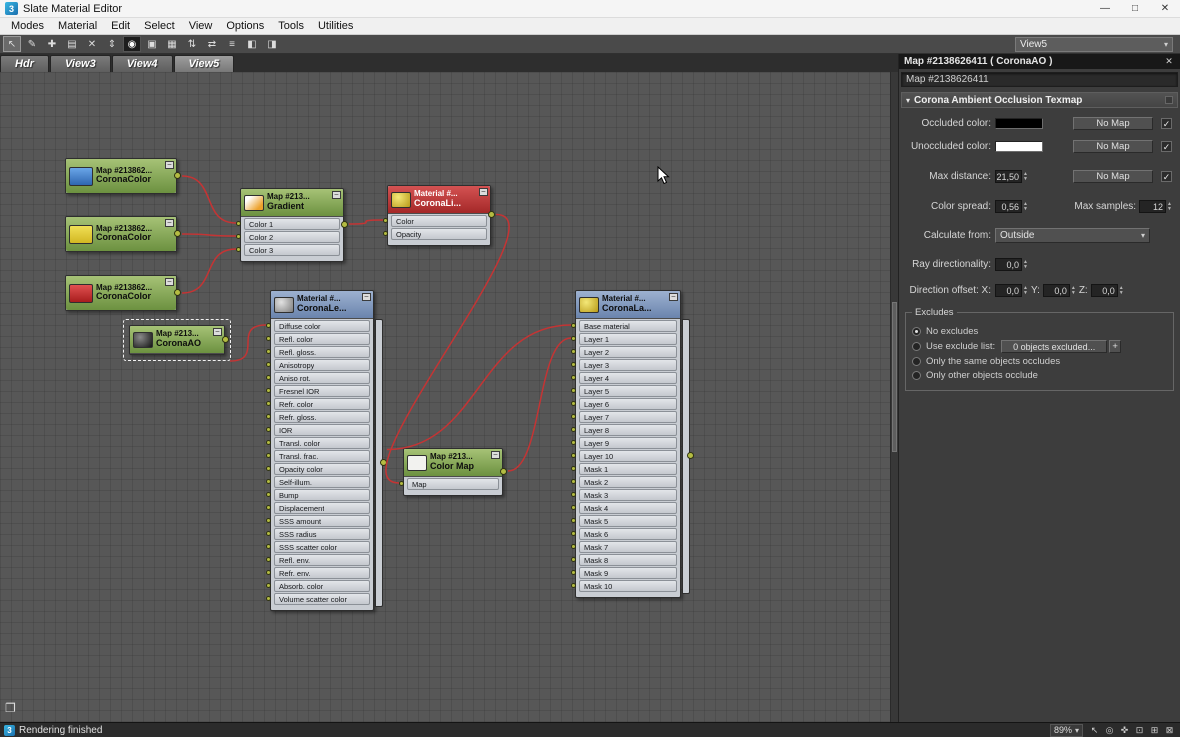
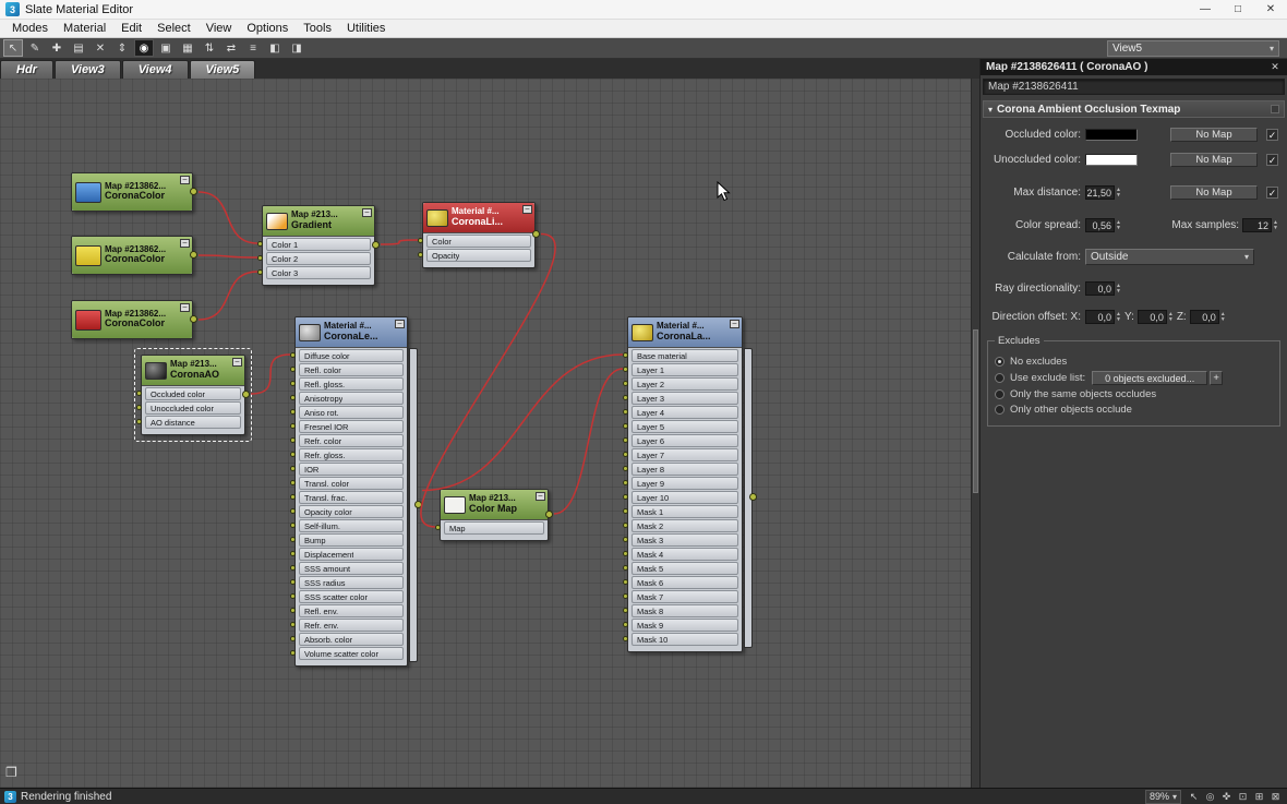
  3
  Slate Material Editor
  —
  □
  ✕
  Modes
  Material
  Edit
  Select
  View
  Options
  Tools
  Utilities
  ↖
  ✎
  ✚
  ▤
  ✕
  ⇕
  ◉
  ▣
  ▦
  ⇅
  ⇄
  ≡
  ◧
  ◨
  View5
  ▾
  Hdr
  View3
  View4
  View5
  Map #213862...
  CoronaColor
  Map #213862...
  CoronaColor
  Map #213862...
  CoronaColor
  Map #213...
  CoronaAO
+ Occluded color
+ Unoccluded color
+ AO distance
  Map #213...
  Gradient
  Color 1
  Color 2
  Color 3
  Material #...
  CoronaLi...
  Color
  Opacity
  Material #...
  CoronaLe...
  Diffuse color
  Refl. color
  Refl. gloss.
  Anisotropy
  Aniso rot.
  Fresnel IOR
  Refr. color
  Refr. gloss.
  IOR
  Transl. color
  Transl. frac.
  Opacity color
  Self-illum.
  Bump
  Displacement
  SSS amount
  SSS radius
  SSS scatter color
  Refl. env.
  Refr. env.
  Absorb. color
  Volume scatter color
  Map #213...
  Color Map
  Map
  Material #...
  CoronaLa...
  Base material
  Layer 1
  Layer 2
  Layer 3
  Layer 4
  Layer 5
  Layer 6
  Layer 7
  Layer 8
  Layer 9
  Layer 10
  Mask 1
  Mask 2
  Mask 3
  Mask 4
  Mask 5
  Mask 6
  Mask 7
  Mask 8
  Mask 9
  Mask 10
  Map #2138626411 ( CoronaAO )
  ✕
  Map #2138626411
  ▾
  Corona Ambient Occlusion Texmap
  Occluded color:
  No Map
  ✓
  Unoccluded color:
  No Map
  ✓
  Max distance:
  21,50
  No Map
  ✓
  Color spread:
  0,56
  Max samples:
  12
  Calculate from:
  Outside
  ▾
  Ray directionality:
  0,0
  Direction offset: X:
  0,0
  Y:
  0,0
  Z:
  0,0
  Excludes
  No excludes
  Use exclude list:
  0 objects excluded...
  +
  Only the same objects occludes
  Only other objects occlude
  3
  Rendering finished
  89%
  ▾
  ↖
  ◎
  ✜
  ⊡
  ⊞
  ⊠
  ❐
